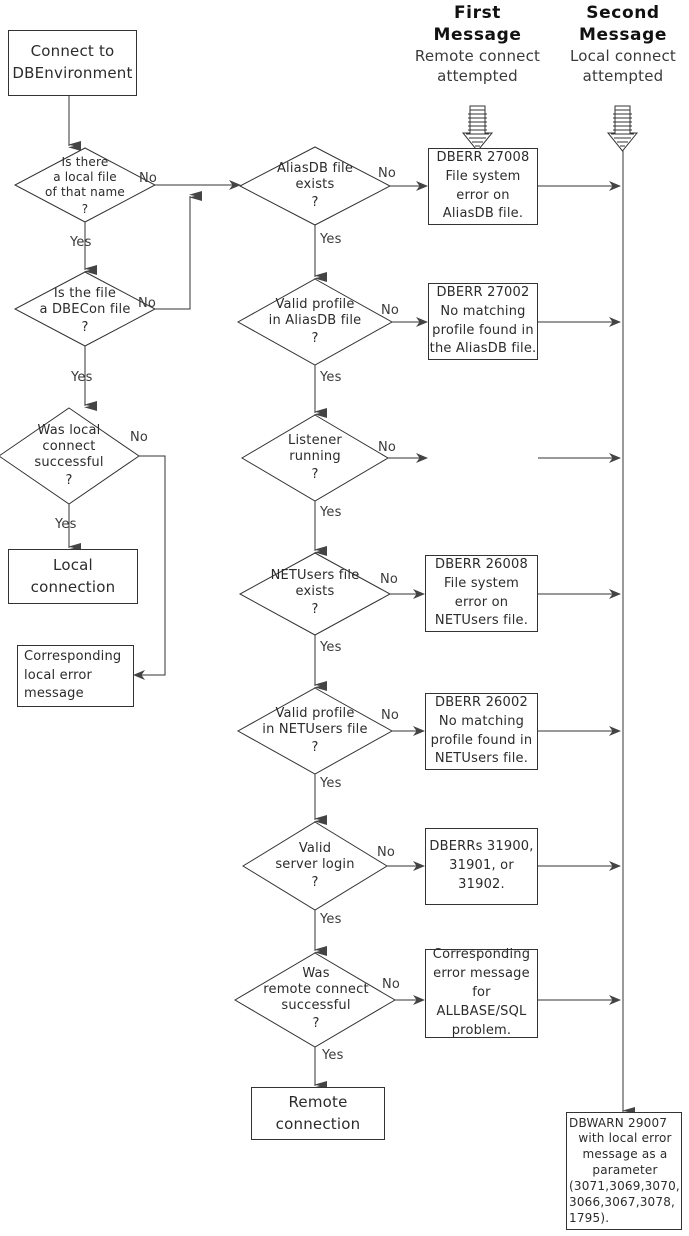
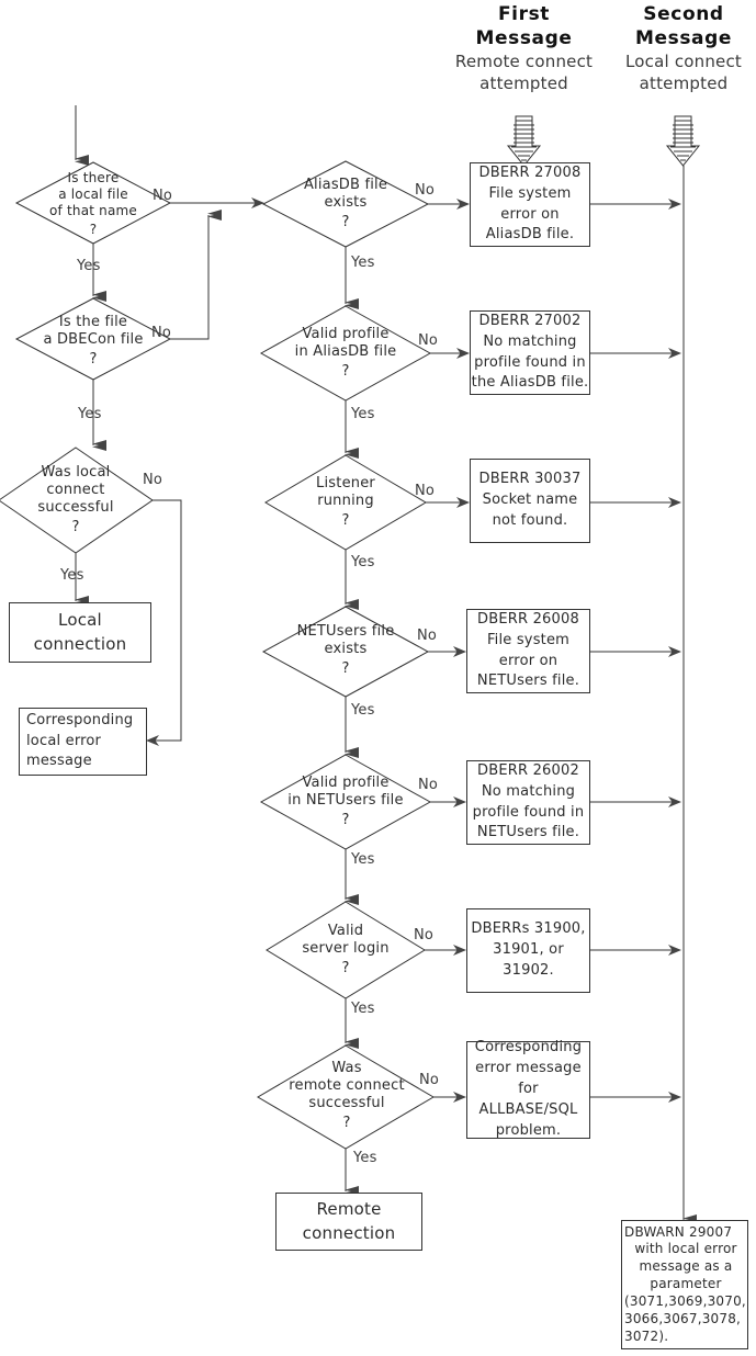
  First
  Message
  Remote connect
  attempted
  Second
  Message
  Local connect
  attempted
- Connect to
- DBEnvironment
  Is there
  a local file
  of that name
  ?
  Is the file
  a DBECon file
  ?
  Was local
  connect
  successful
  ?
  AliasDB file
  exists
  ?
  Valid profile
  in AliasDB file
  ?
  Listener
  running
  ?
  NETUsers file
  exists
  ?
  Valid profile
  in NETUsers file
  ?
  Valid
  server login
  ?
  Was
  remote connect
  successful
  ?
  No
  Yes
  No
  Yes
  No
  Yes
  No
  Yes
  No
  Yes
  No
  Yes
  No
  Yes
  No
  Yes
  No
  Yes
  No
  Yes
  Local
  connection
  Corresponding
  local error
  message
  Remote
  connection
  DBERR 27008
  File system
  error on
  AliasDB file.
  DBERR 27002
  No matching
  profile found in
  the AliasDB file.
+ DBERR 30037
+ Socket name
+ not found.
  DBERR 26008
  File system
  error on
  NETUsers file.
  DBERR 26002
  No matching
  profile found in
  NETUsers file.
  DBERRs 31900,
  31901, or
  31902.
  Corresponding
  error message
  for
  ALLBASE/SQL
  problem.
  DBWARN 29007
  with local error
  message as a
  parameter
  (3071,3069,3070,
  3066,3067,3078,
- 1795).
+ 3072).
